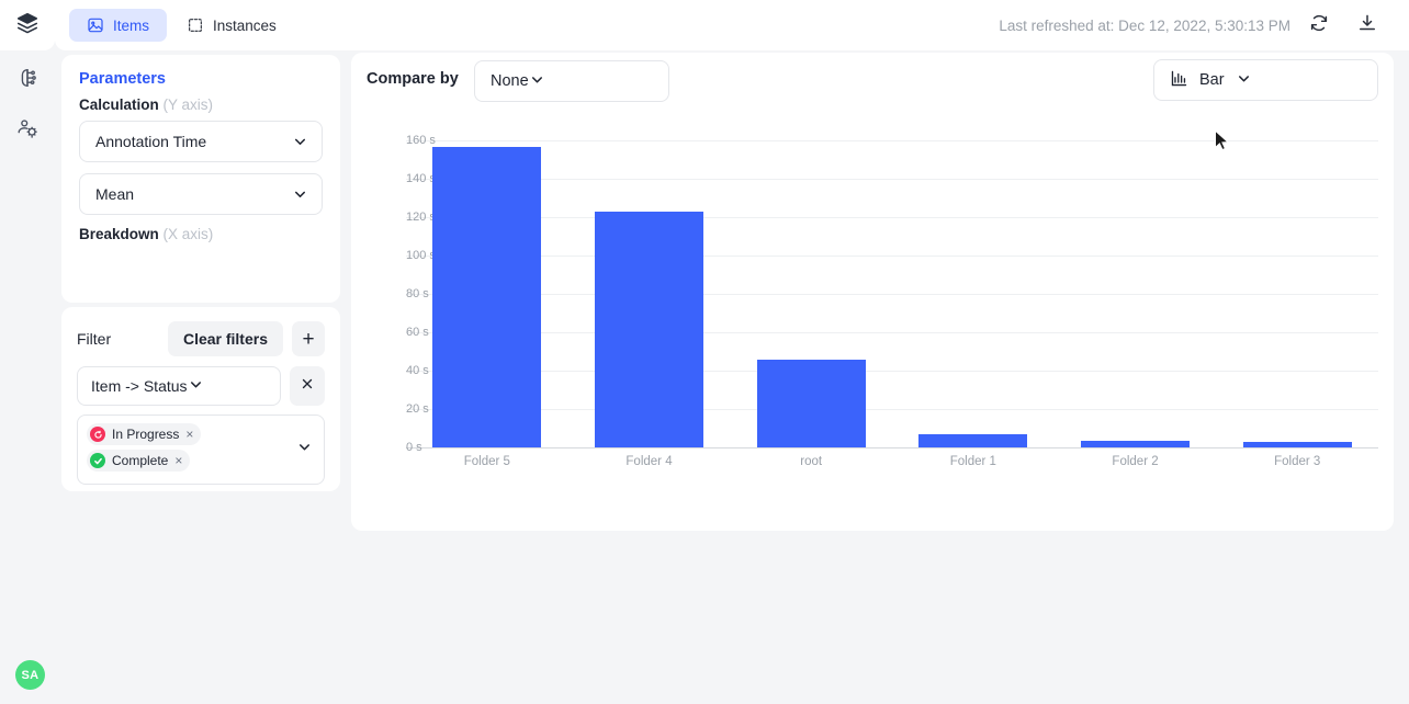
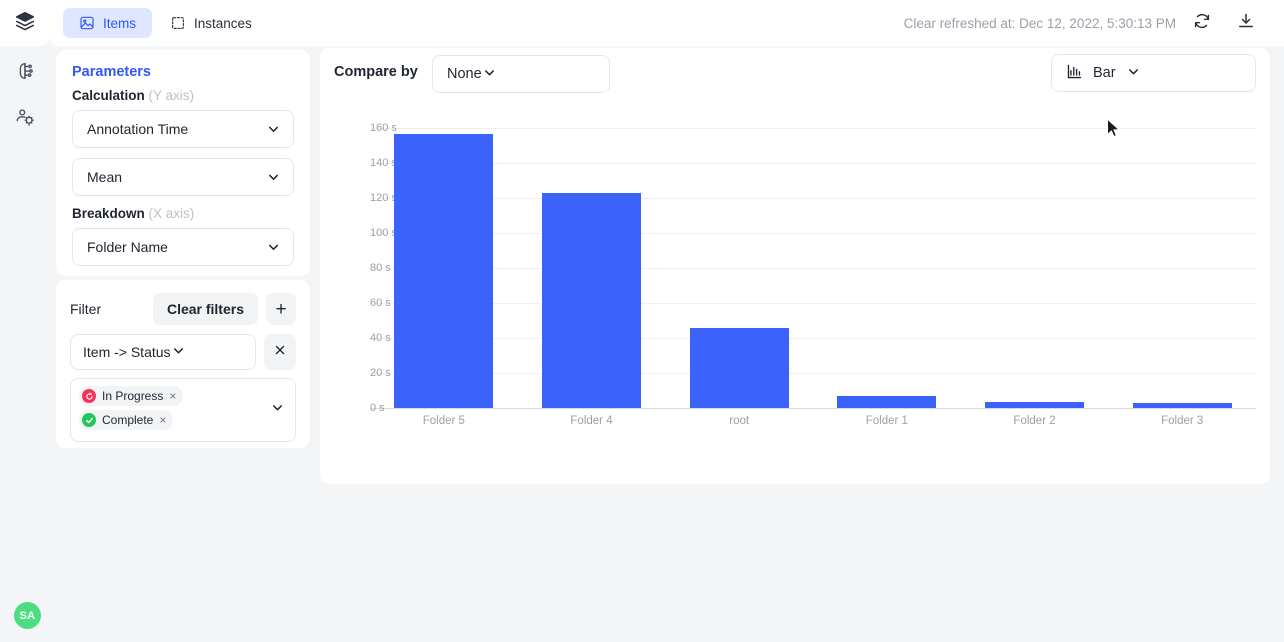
  SA
  Items
  Instances
- Last refreshed at: Dec 12, 2022, 5:30:13 PM
+ Clear refreshed at: Dec 12, 2022, 5:30:13 PM
  Parameters
  Calculation (Y axis)
  Annotation Time
  Mean
  Breakdown (X axis)
+ Folder Name
  Filter
  Clear filters
  +
  Item -> Status
  In Progress
  ×
  Complete
  ×
  Compare by
  None
  Bar
  0 s
  Folder 5
  Folder 4
  root
  Folder 1
  Folder 2
  Folder 3
